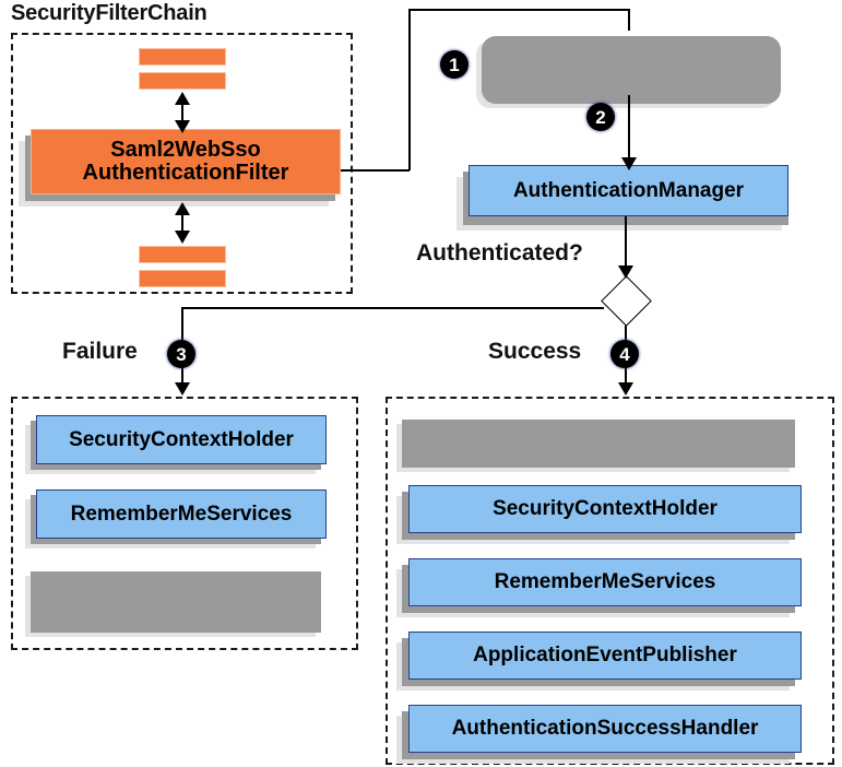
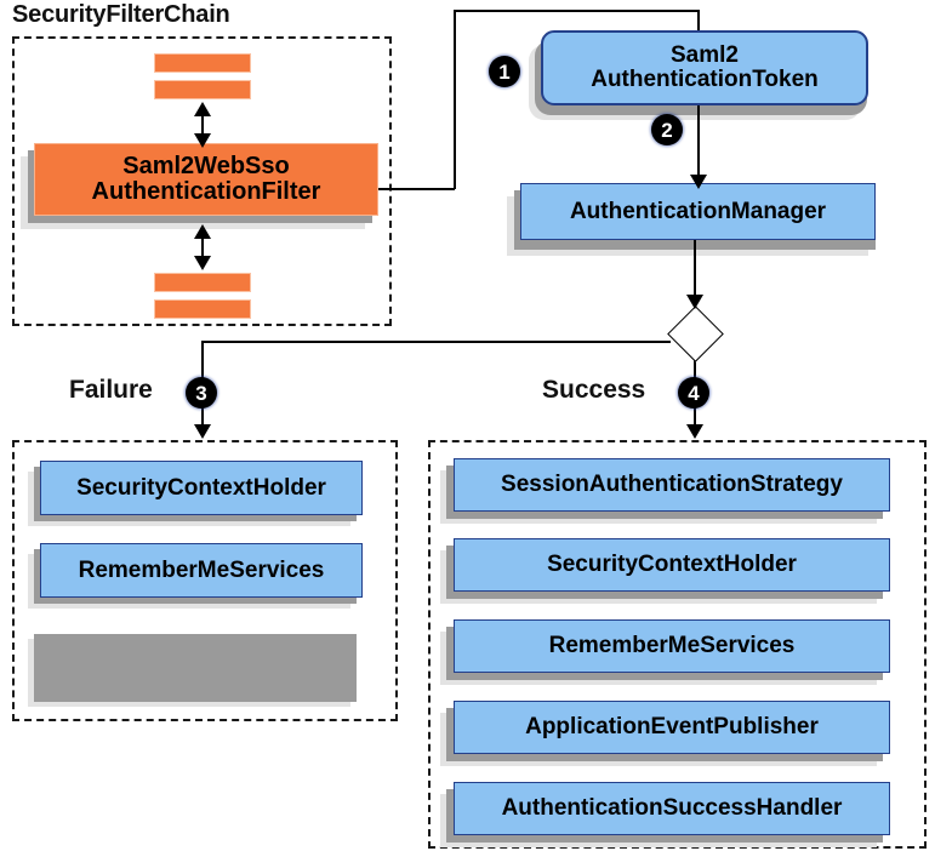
  SecurityFilterChain
  Saml2WebSso
  AuthenticationFilter
+ Saml2
+ AuthenticationToken
  1
  2
  AuthenticationManager
- Authenticated?
  Failure
  3
  Success
  4
  SecurityContextHolder
  RememberMeServices
+ SessionAuthenticationStrategy
  SecurityContextHolder
  RememberMeServices
  ApplicationEventPublisher
  AuthenticationSuccessHandler
